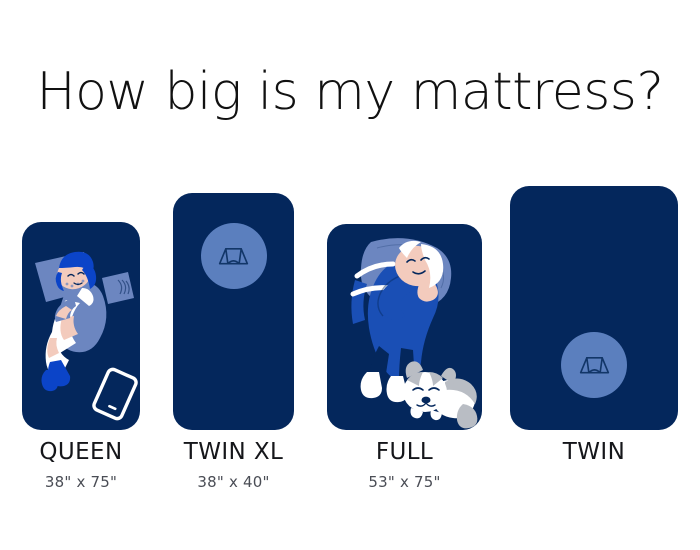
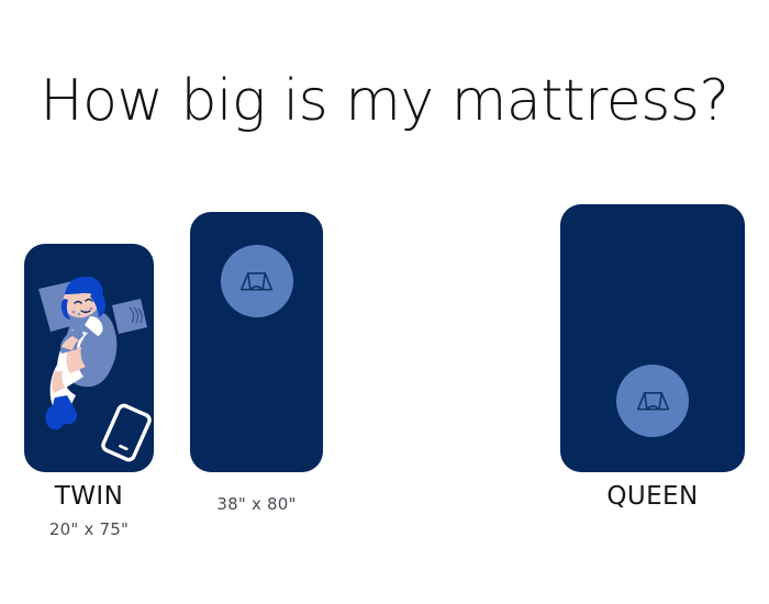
  How big is my mattress?
- QUEEN
+ TWIN
- 38" x 75"
+ 20" x 75"
- TWIN XL
- 38" x 40"
+ 38" x 80"
- FULL
- 53" x 75"
- TWIN
+ QUEEN
